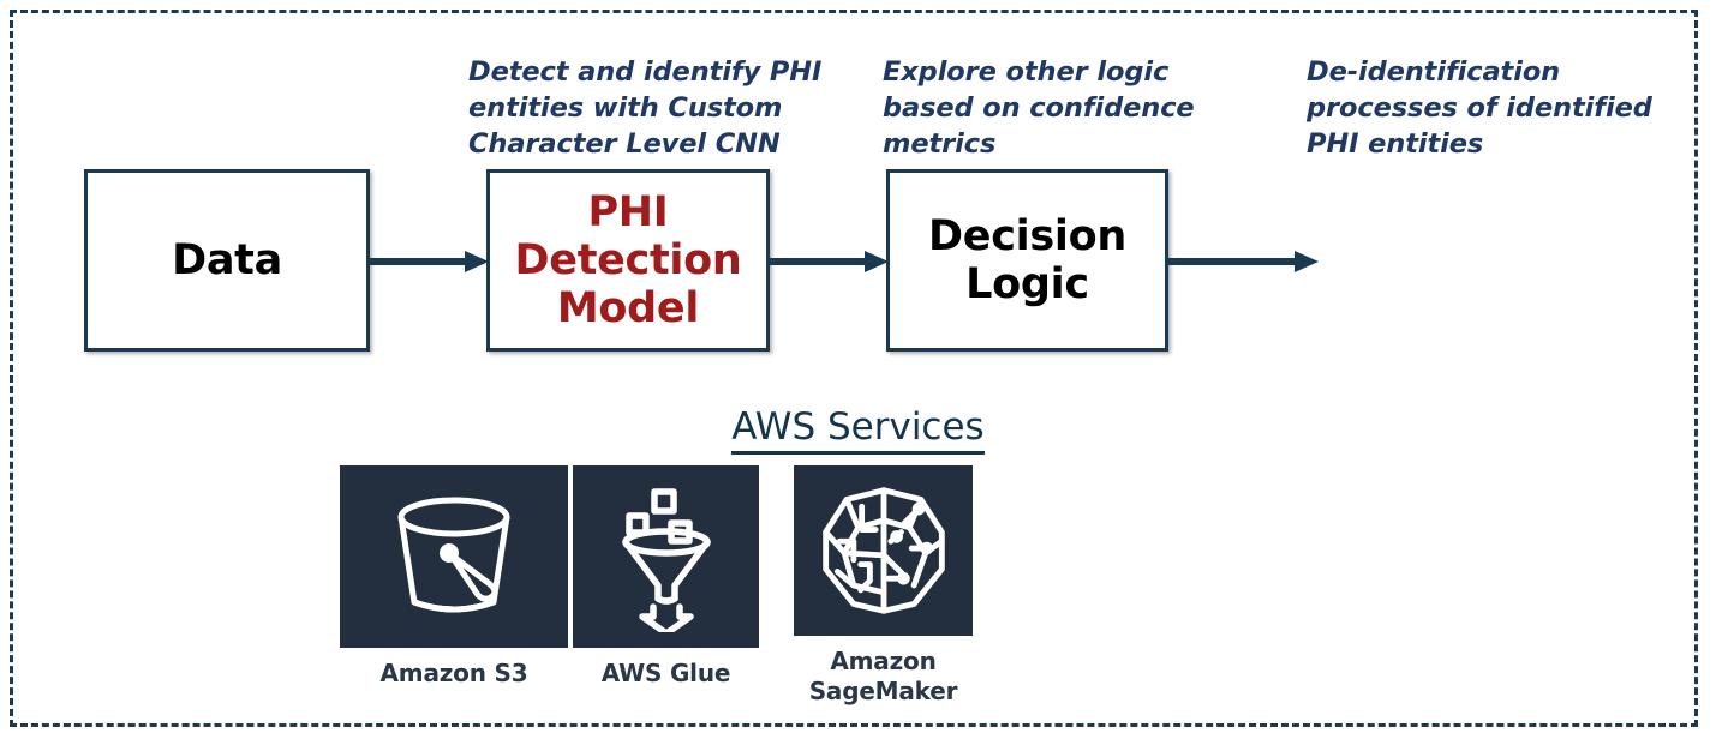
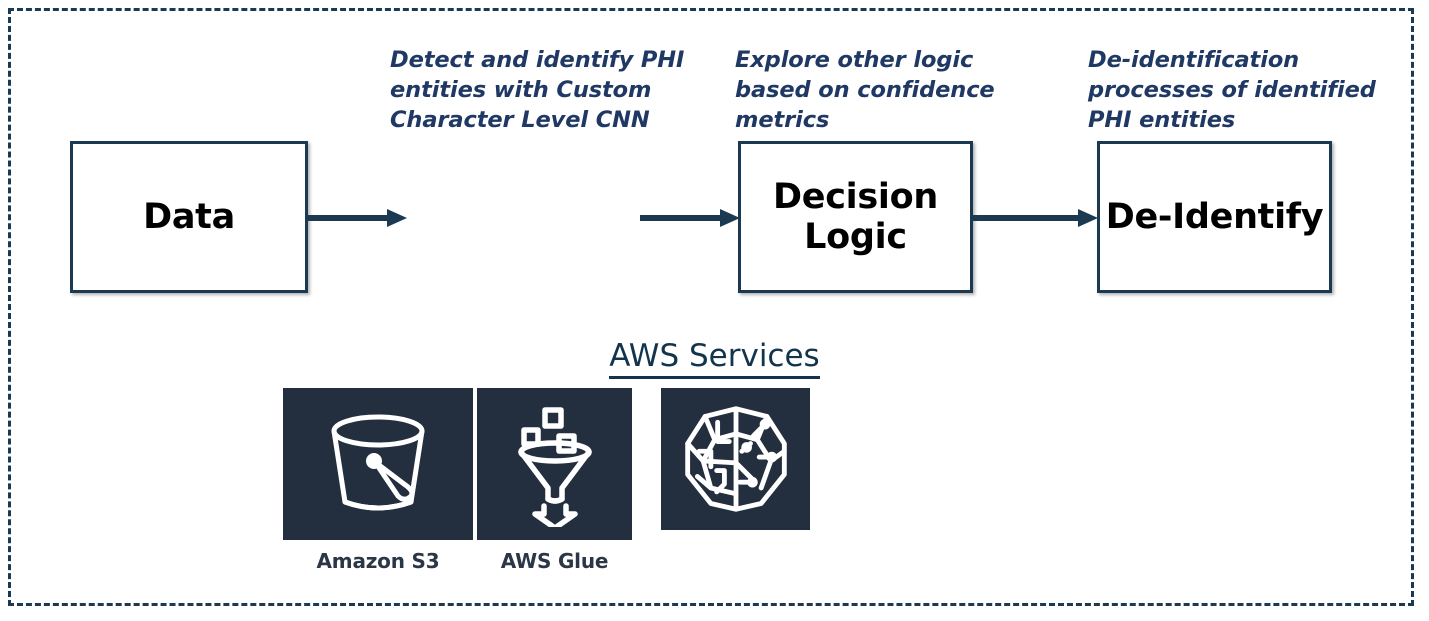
  Detect and identify PHI
  entities with Custom
  Character Level CNN
  Explore other logic
  based on confidence
  metrics
  De-identification
  processes of identified
  PHI entities
  Data
- PHI
- Detection
- Model
  Decision
  Logic
+ De-Identify
  AWS Services
  Amazon S3
  AWS Glue
- Amazon
- SageMaker
